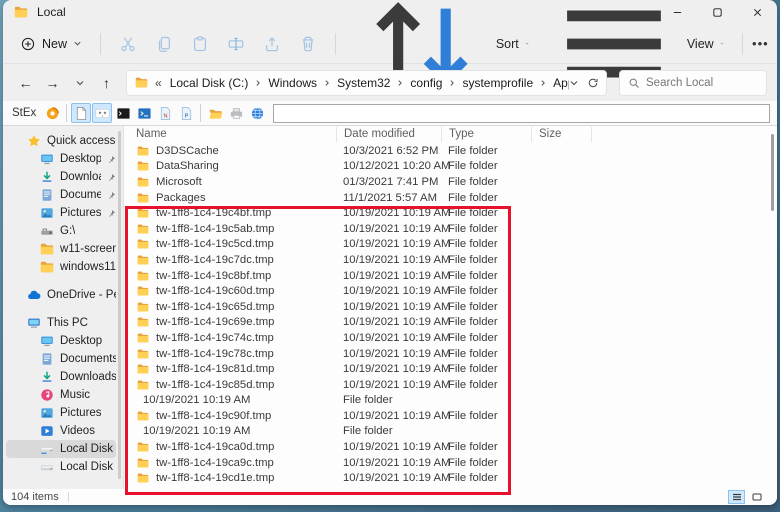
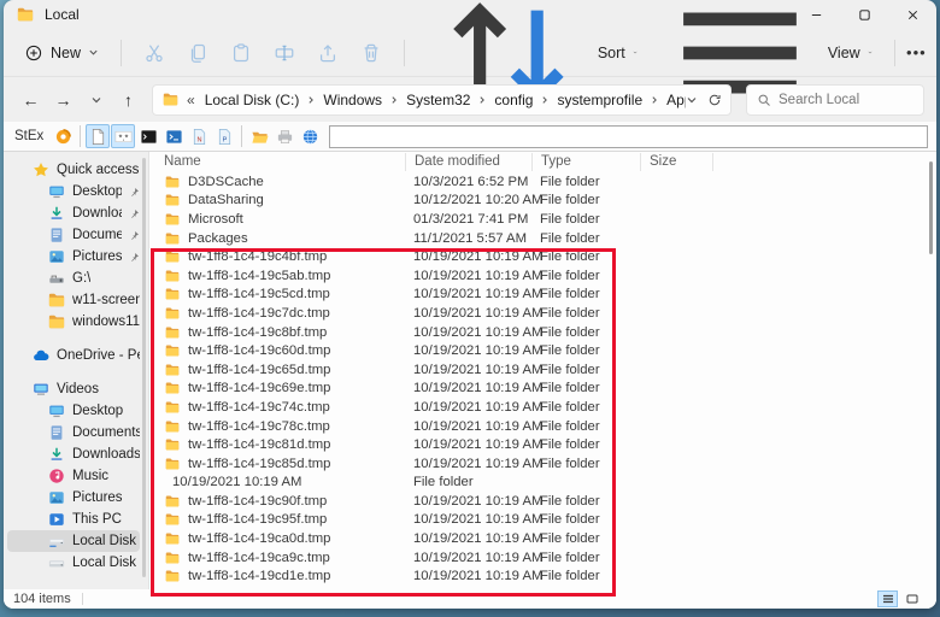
  Local
  New
  Sort
  View
  •••
  ←
  →
  ↑
  «
  Local Disk (C:)
  Windows
  System32
  config
  systemprofile
  Search Local
  StEx
  *.*
  Quick access
  Desktop
  Pictures
  G:\
  w11-screen
- This PC
+ Videos
  Desktop
  Documents
  Downloads
  Music
  Pictures
- Videos
+ This PC
  Name
  Date modified
  Type
  Size
  D3DSCache
  10/3/2021 6:52 PM
  File folder
  DataSharing
  10/12/2021 10:20 AM
  File folder
  Microsoft
  01/3/2021 7:41 PM
  File folder
  Packages
  11/1/2021 5:57 AM
  File folder
  tw-1ff8-1c4-19c4bf.tmp
  10/19/2021 10:19 AM
  File folder
  tw-1ff8-1c4-19c5ab.tmp
  10/19/2021 10:19 AM
  File folder
  tw-1ff8-1c4-19c5cd.tmp
  10/19/2021 10:19 AM
  File folder
  tw-1ff8-1c4-19c7dc.tmp
  10/19/2021 10:19 AM
  File folder
  tw-1ff8-1c4-19c8bf.tmp
  10/19/2021 10:19 AM
  File folder
  tw-1ff8-1c4-19c60d.tmp
  10/19/2021 10:19 AM
  File folder
  tw-1ff8-1c4-19c65d.tmp
  10/19/2021 10:19 AM
  File folder
  tw-1ff8-1c4-19c69e.tmp
  10/19/2021 10:19 AM
  File folder
  tw-1ff8-1c4-19c74c.tmp
  10/19/2021 10:19 AM
  File folder
  tw-1ff8-1c4-19c78c.tmp
  10/19/2021 10:19 AM
  File folder
  tw-1ff8-1c4-19c81d.tmp
  10/19/2021 10:19 AM
  File folder
  tw-1ff8-1c4-19c85d.tmp
  10/19/2021 10:19 AM
  File folder
  10/19/2021 10:19 AM
  File folder
  tw-1ff8-1c4-19c90f.tmp
  10/19/2021 10:19 AM
  File folder
+ tw-1ff8-1c4-19c95f.tmp
  10/19/2021 10:19 AM
  File folder
  tw-1ff8-1c4-19ca0d.tmp
  10/19/2021 10:19 AM
  File folder
  tw-1ff8-1c4-19ca9c.tmp
  10/19/2021 10:19 AM
  File folder
  tw-1ff8-1c4-19cd1e.tmp
  10/19/2021 10:19 AM
  File folder
  104 items
